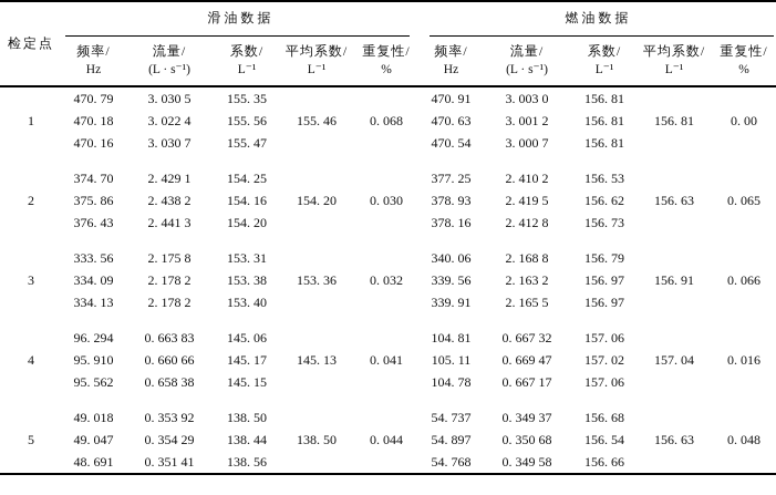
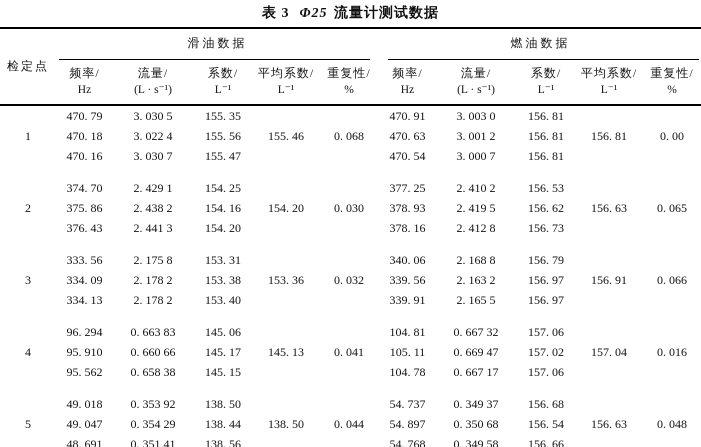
+ 表 3 Φ25 流量计测试数据
  检定点	滑油数据	燃油数据
  频率/ Hz	流量/ (L · s⁻¹)	系数/ L⁻¹	平均系数/ L⁻¹	重复性/ %	频率/ Hz	流量/ (L · s⁻¹)	系数/ L⁻¹	平均系数/ L⁻¹	重复性/ %
  1	470. 79	3. 030 5	155. 35	155. 46	0. 068	470. 91	3. 003 0	156. 81	156. 81	0. 00
  470. 18	3. 022 4	155. 56	470. 63	3. 001 2	156. 81
  470. 16	3. 030 7	155. 47	470. 54	3. 000 7	156. 81
  2	374. 70	2. 429 1	154. 25	154. 20	0. 030	377. 25	2. 410 2	156. 53	156. 63	0. 065
  375. 86	2. 438 2	154. 16	378. 93	2. 419 5	156. 62
  376. 43	2. 441 3	154. 20	378. 16	2. 412 8	156. 73
  3	333. 56	2. 175 8	153. 31	153. 36	0. 032	340. 06	2. 168 8	156. 79	156. 91	0. 066
  334. 09	2. 178 2	153. 38	339. 56	2. 163 2	156. 97
  334. 13	2. 178 2	153. 40	339. 91	2. 165 5	156. 97
  4	96. 294	0. 663 83	145. 06	145. 13	0. 041	104. 81	0. 667 32	157. 06	157. 04	0. 016
  95. 910	0. 660 66	145. 17	105. 11	0. 669 47	157. 02
  95. 562	0. 658 38	145. 15	104. 78	0. 667 17	157. 06
  5	49. 018	0. 353 92	138. 50	138. 50	0. 044	54. 737	0. 349 37	156. 68	156. 63	0. 048
  49. 047	0. 354 29	138. 44	54. 897	0. 350 68	156. 54
  48. 691	0. 351 41	138. 56	54. 768	0. 349 58	156. 66
